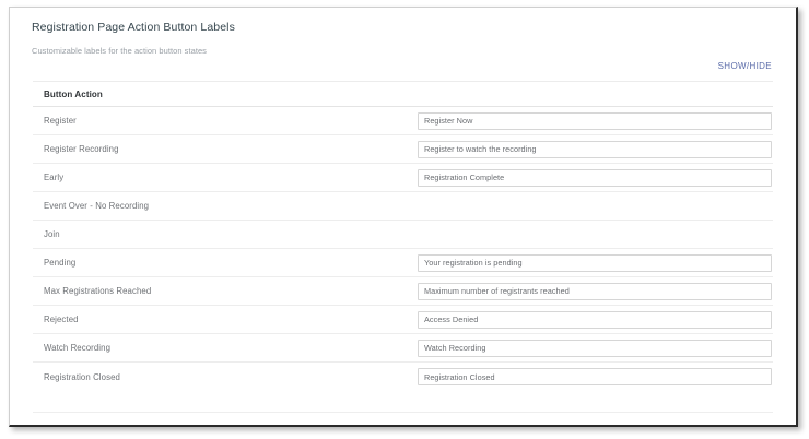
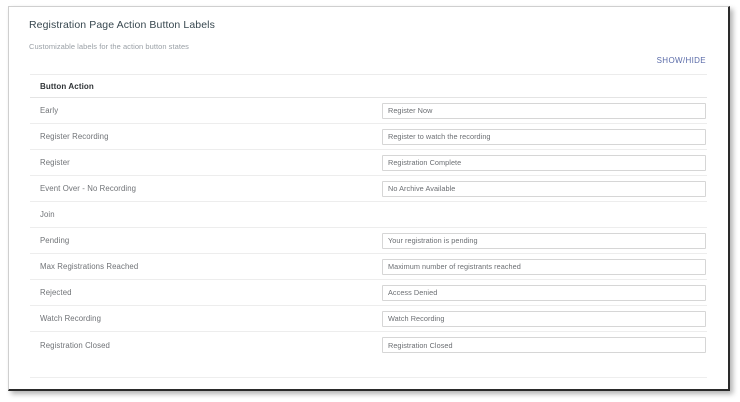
  Registration Page Action Button Labels
  Customizable labels for the action button states
  SHOW/HIDE
  Button Action
- Register
+ Early
  Register Now
  Register Recording
  Register to watch the recording
- Early
+ Register
  Registration Complete
  Event Over - No Recording
+ No Archive Available
  Join
  Pending
  Your registration is pending
  Max Registrations Reached
  Maximum number of registrants reached
  Rejected
  Access Denied
  Watch Recording
  Watch Recording
  Registration Closed
  Registration Closed
